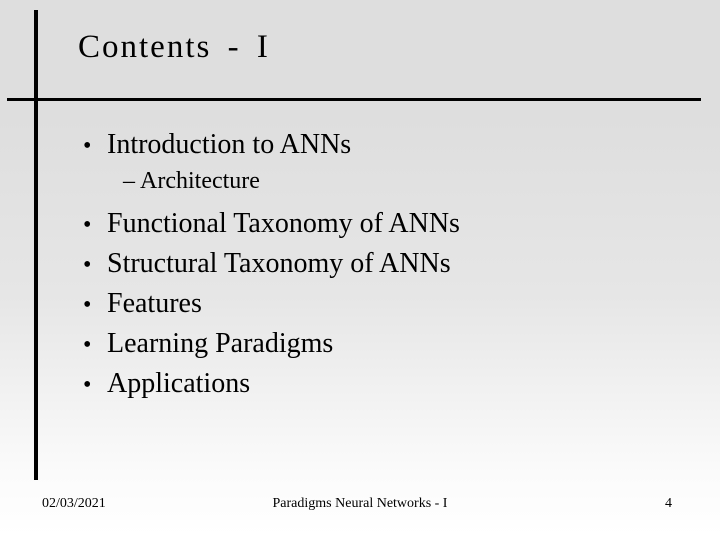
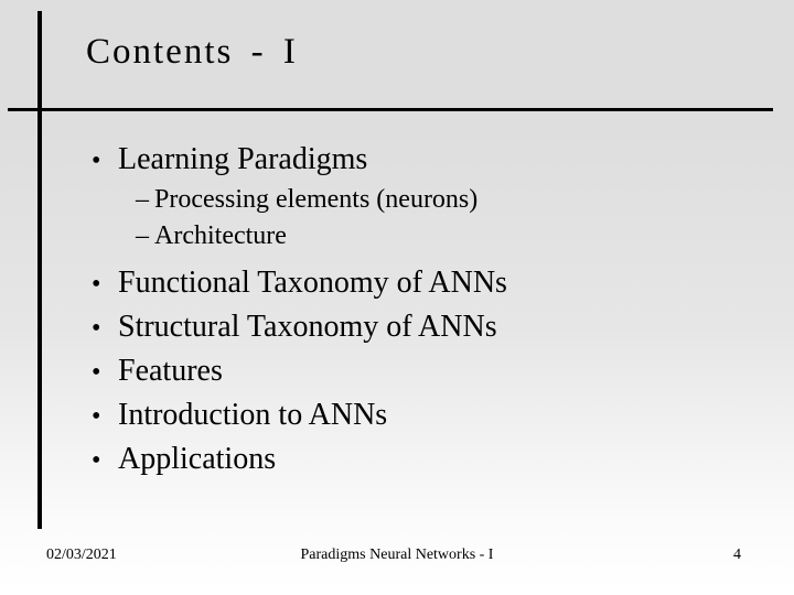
  Contents - I
- • Introduction to ANNs
+ • Learning Paradigms
+ – Processing elements (neurons)
  – Architecture
  • Functional Taxonomy of ANNs
  • Structural Taxonomy of ANNs
  • Features
- • Learning Paradigms
+ • Introduction to ANNs
  • Applications
  02/03/2021
  Paradigms Neural Networks - I
  4
